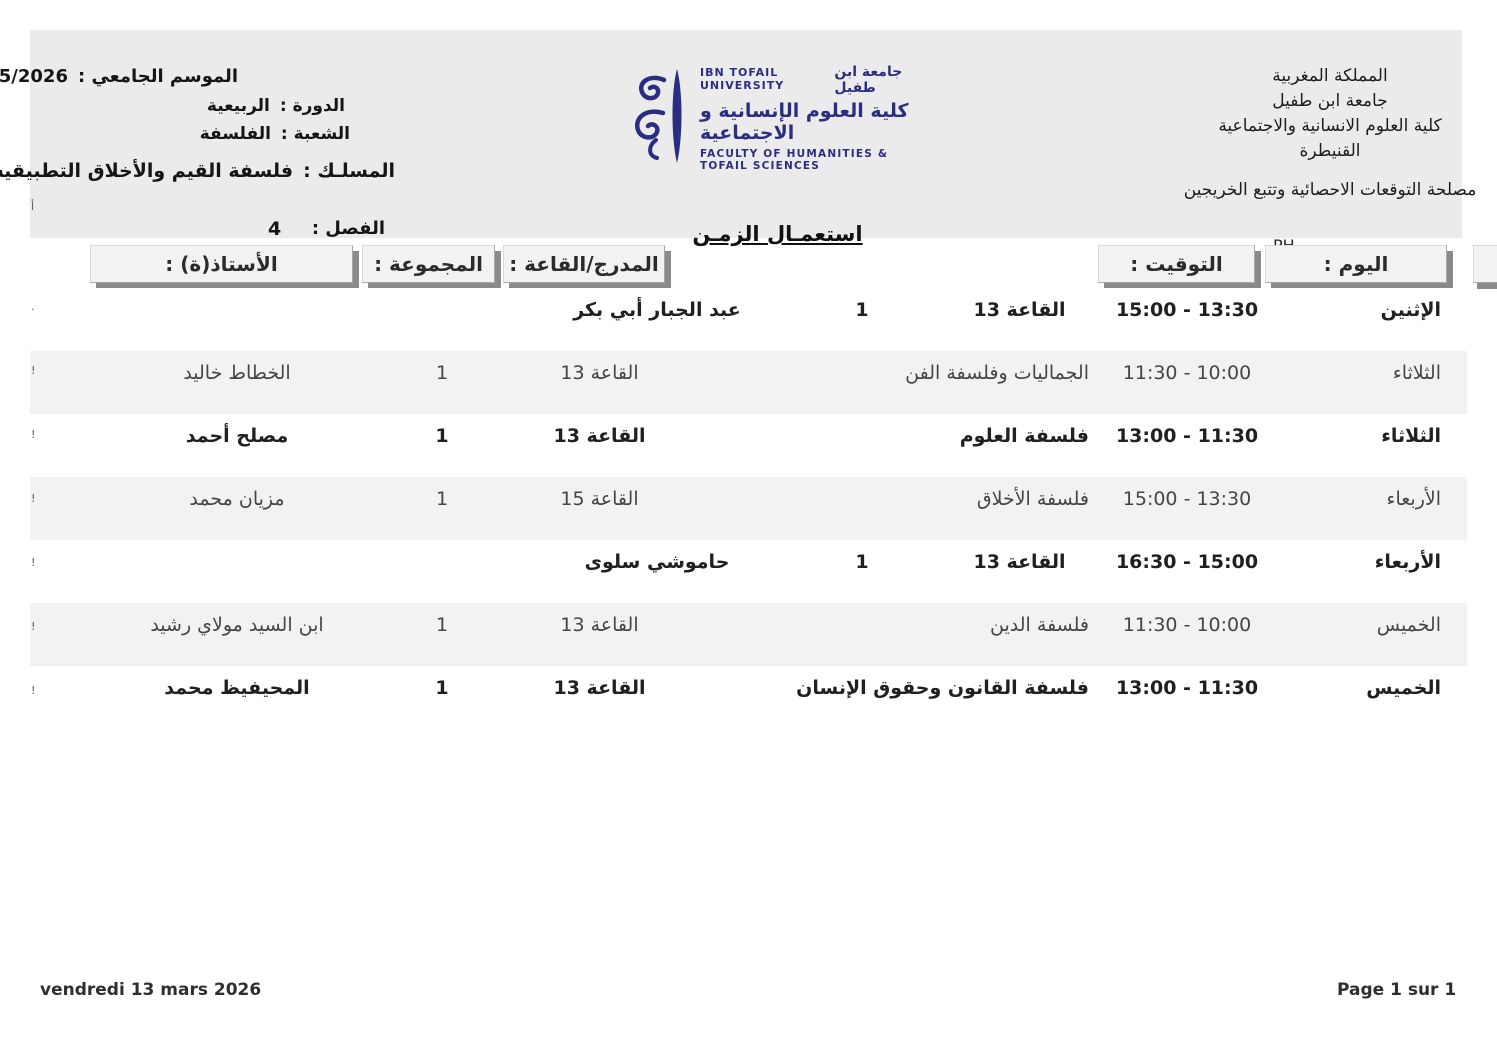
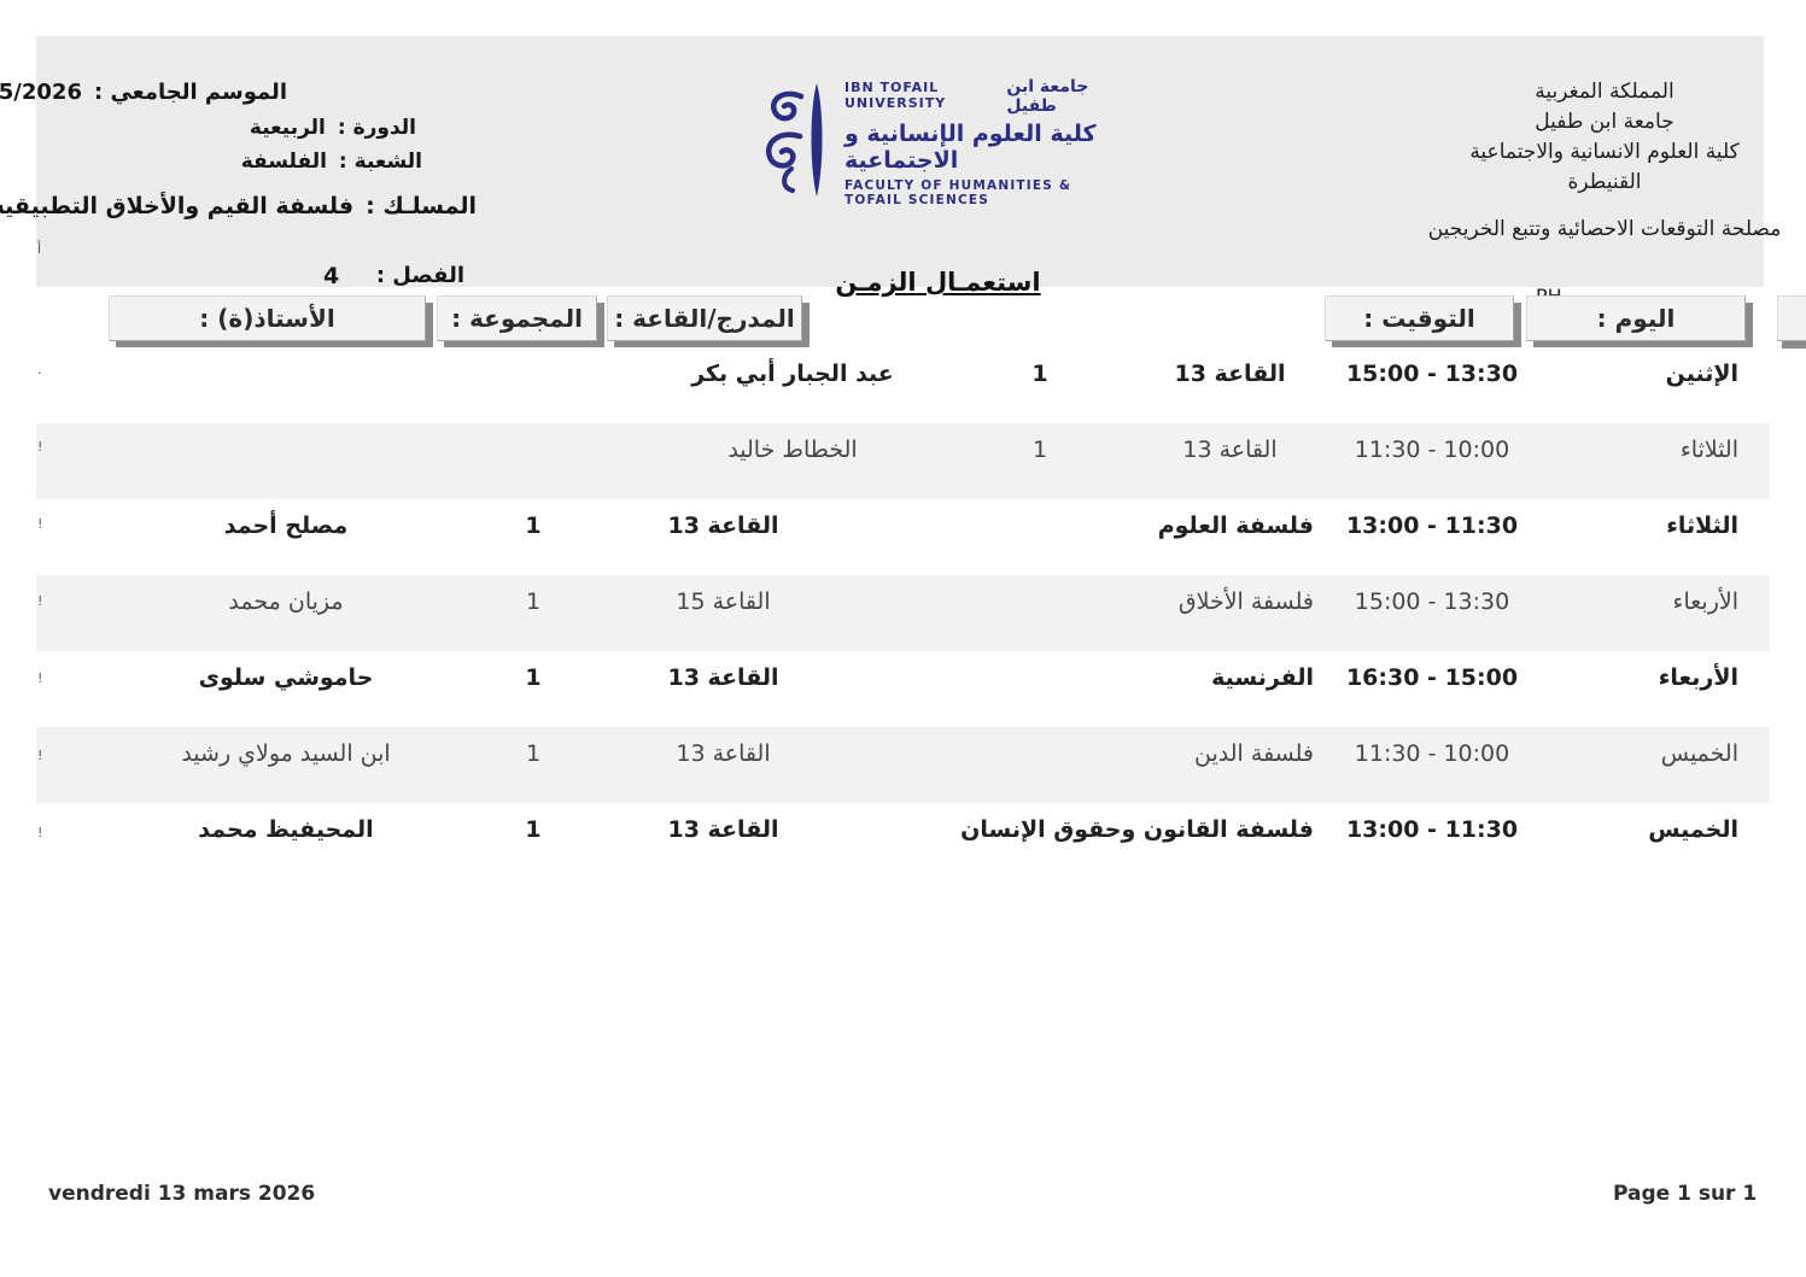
  المملكة المغربية
  جامعة ابن طفيل
  كلية العلوم الانسانية والاجتماعية
  القنيطرة
  مصلحة التوقعات الاحصائية وتتبع الخريجين
  الموسم الجامعي :
  الدورة :
  الربيعية
  الشعبة :
  الفلسفة
  المسلـك :
  فلسفة القيم والأخلاق التطبيقي
  الفصل :
  4
  IBN TOFAIL UNIVERSITY
  جامعة ابن طفيل
  كلية العلوم الإنسانية و الاجتماعية
  FACULTY OF HUMANITIES & TOFAIL SCIENCES
  استعمـال الزمـن
  الأستاذ(ة) :
  المجموعة :
  المدرج/القاعة :
  التوقيت :
  اليوم :
  الإثنين
  13:30 - 15:00
  القاعة 13
  1
  عبد الجبار أبي بكر
  الثلاثاء
  10:00 - 11:30
- الجماليات وفلسفة الفن
  القاعة 13
  1
  الخطاط خاليد
  الثلاثاء
  11:30 - 13:00
  فلسفة العلوم
  القاعة 13
  1
  مصلح أحمد
  الأربعاء
  13:30 - 15:00
  فلسفة الأخلاق
  القاعة 15
  1
  مزيان محمد
  الأربعاء
  15:00 - 16:30
+ الفرنسية
  القاعة 13
  1
  حاموشي سلوى
  الخميس
  10:00 - 11:30
  فلسفة الدين
  القاعة 13
  1
  ابن السيد مولاي رشيد
  الخميس
  11:30 - 13:00
  فلسفة القانون وحقوق الإنسان
  القاعة 13
  1
  المحيفيظ محمد
  أ
  .
  !
  !
  !
  !
  !
  !
  vendredi 13 mars 2026
  Page 1 sur 1
